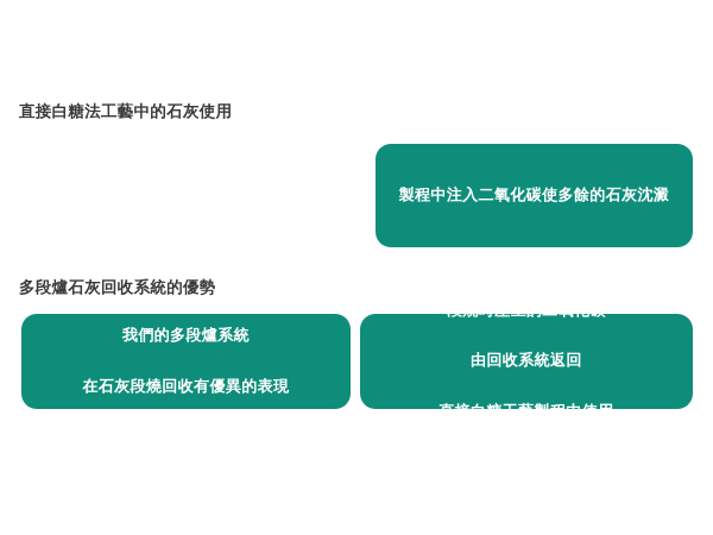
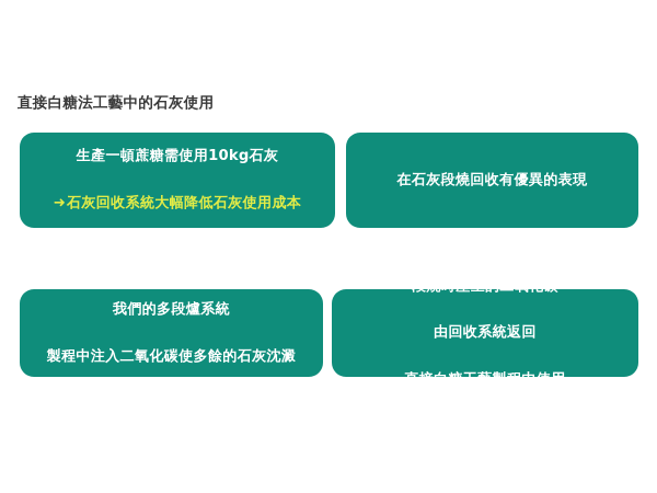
  直接白糖法工藝中的石灰使用
+ 生產一頓蔗糖需使用10kg石灰
+ ➜石灰回收系統大幅降低石灰使用成本
- 製程中注入二氧化碳使多餘的石灰沈澱
+ 在石灰段燒回收有優異的表現
- 多段爐石灰回收系統的優勢
  我們的多段爐系統
- 在石灰段燒回收有優異的表現
+ 製程中注入二氧化碳使多餘的石灰沈澱
  段燒時產生的二氧化碳
  由回收系統返回
  直接白糖工藝製程中使用
